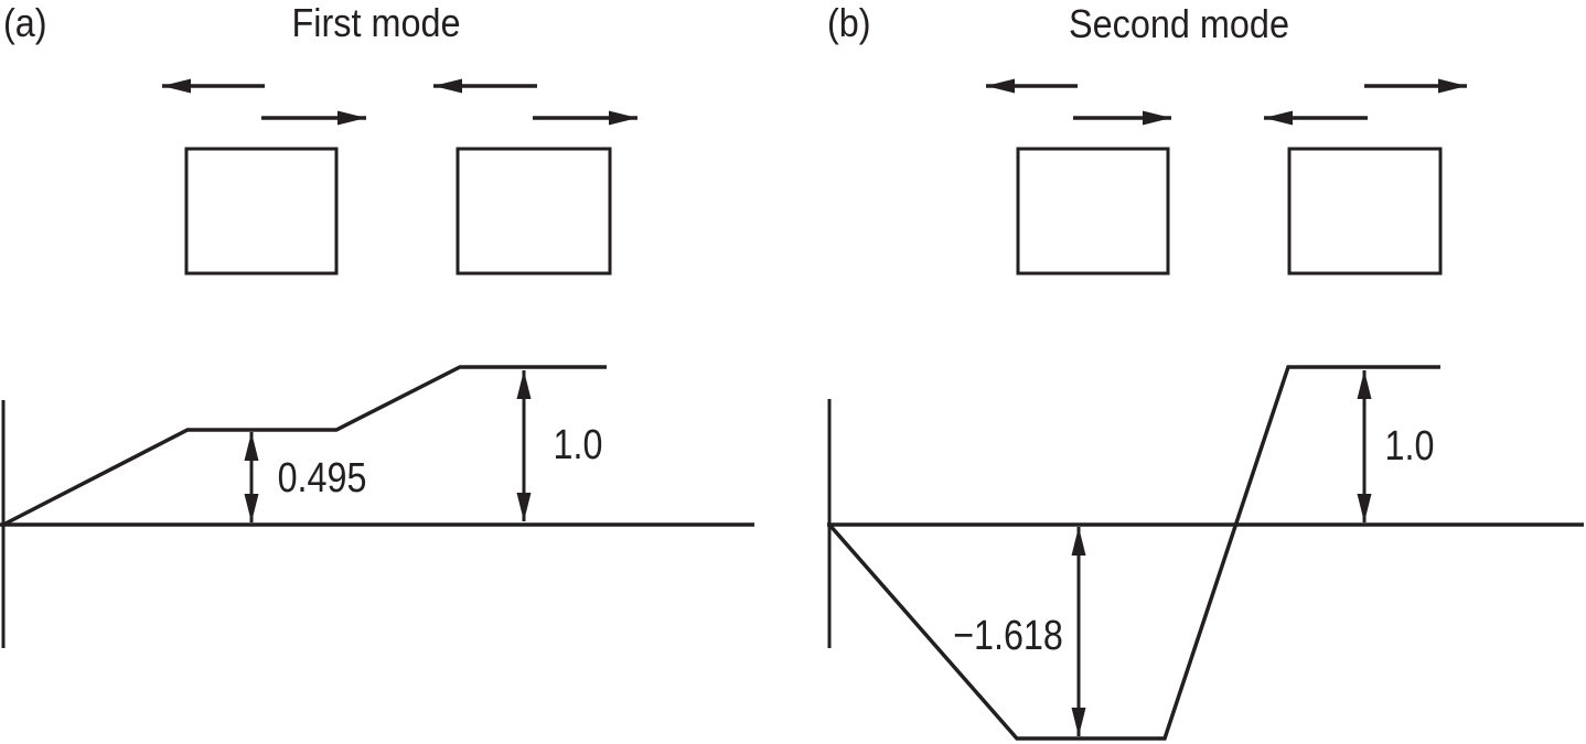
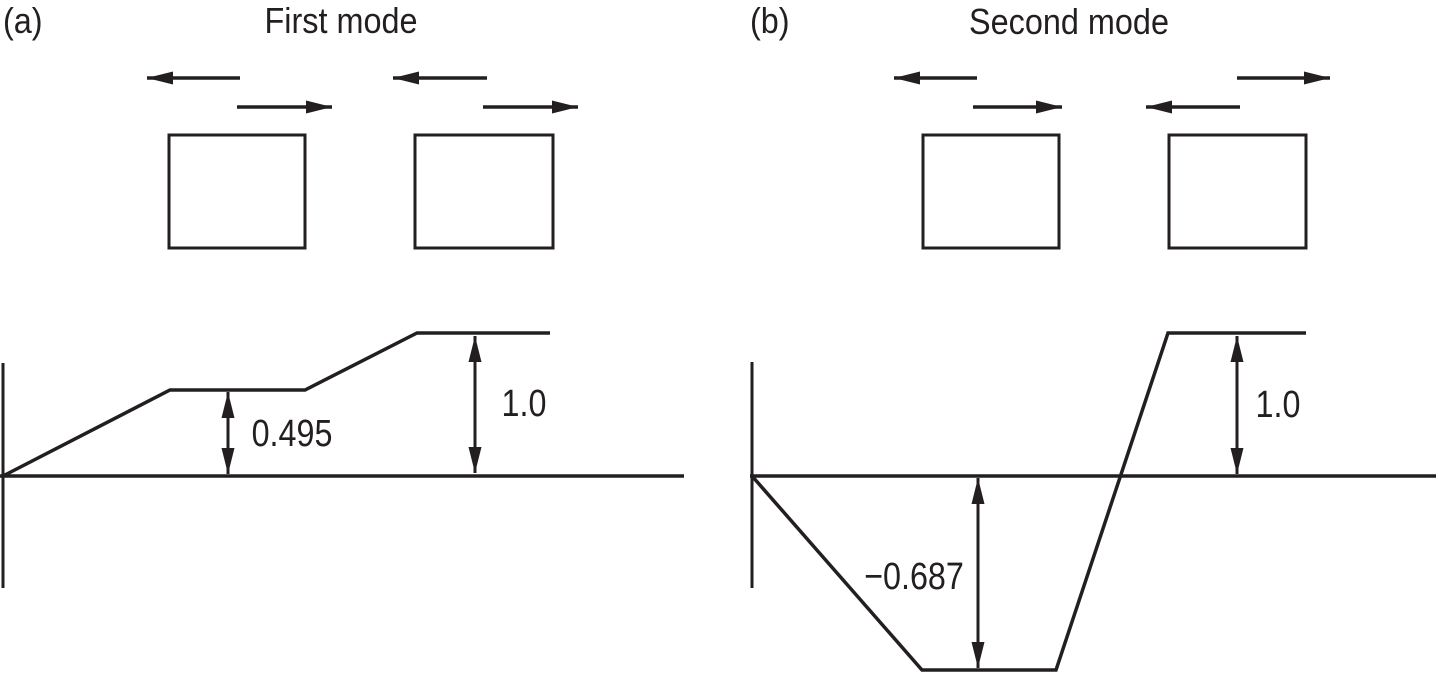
  (a)
  First mode
  (b)
  Second mode
  0.495
  1.0
- −1.618
+ −0.687
  1.0
